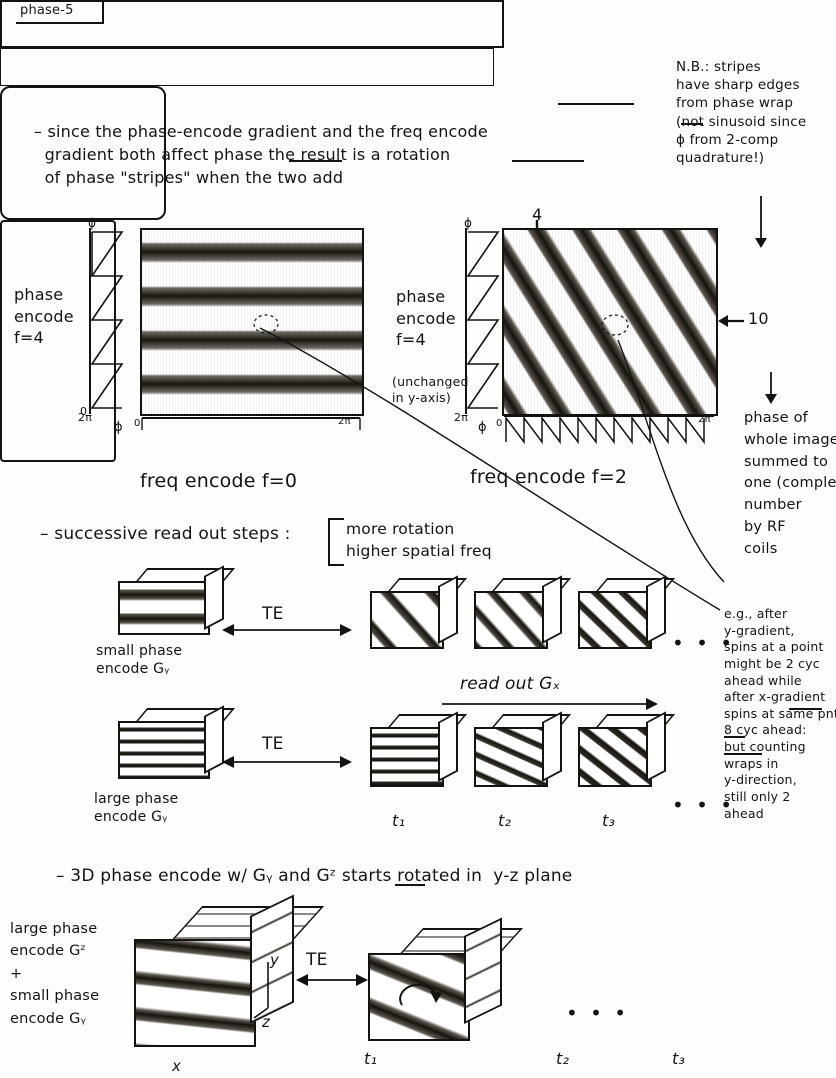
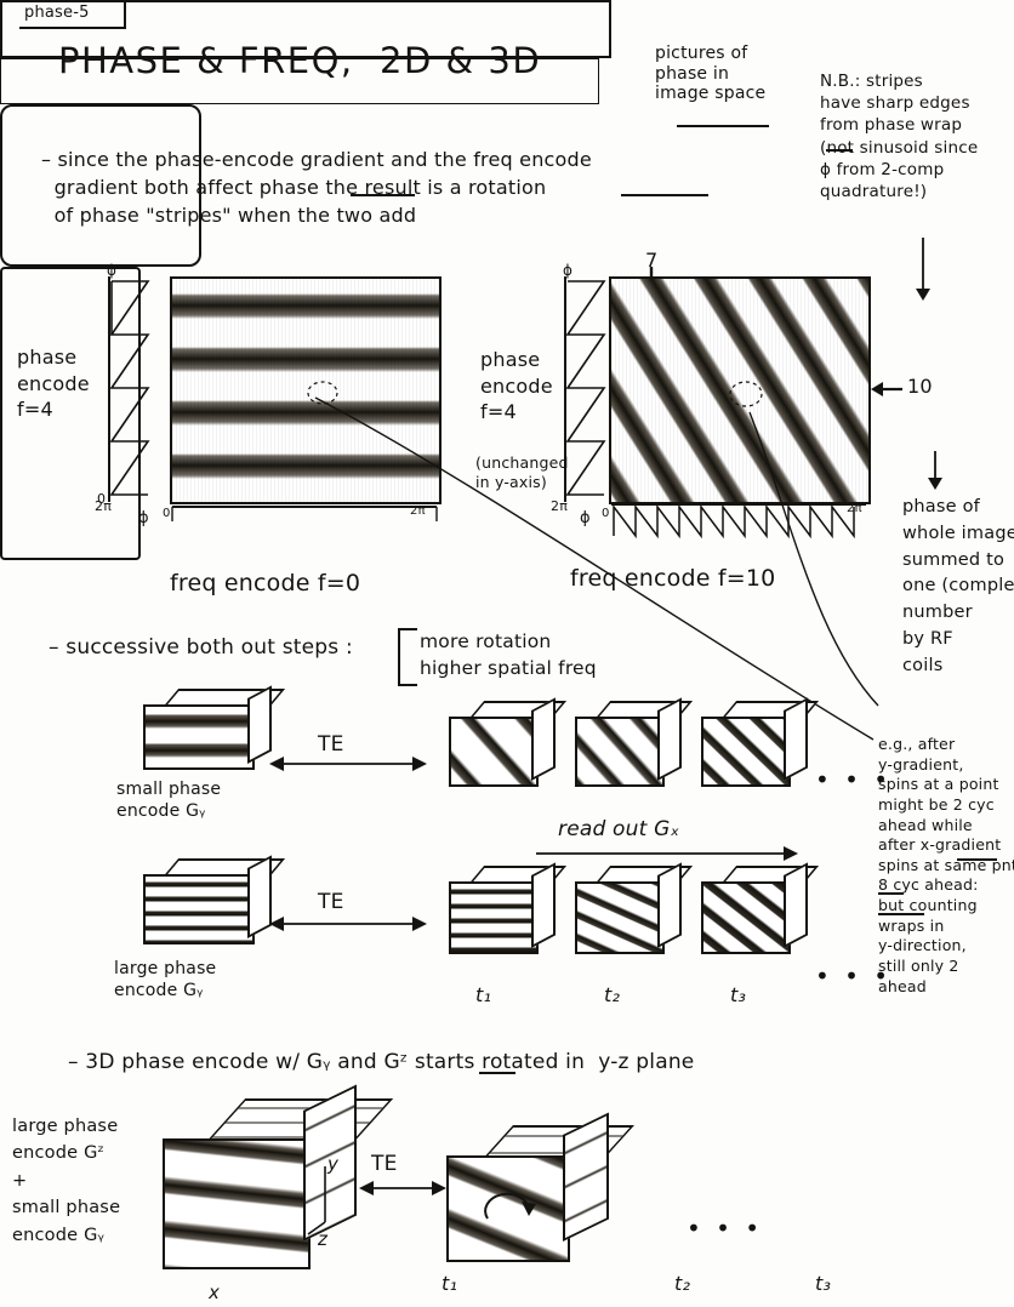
  phase-5
+ PHASE & FREQ, 2D & 3D
+ pictures of
+ phase in
+ image space
  N.B.: stripes
  have sharp edges
  from phase wrap
  (not sinusoid since
  ϕ from 2-comp
  quadrature!)
  – since the phase-encode gradient and the freq encode
  gradient both affect phase the result is a rotation
  of phase "stripes" when the two add
  ϕ
  2π
  0
  phase
  encode
  f=4
  ϕ
  0
  2π
  freq encode f=0
- 4
+ 7
  ϕ
  2π
  phase
  encode
  f=4
  (unchanged
  in y-axis)
  10
  ϕ
  0
  2π
- freq encode f=2
+ freq encode f=10
  phase of whole image summed to one (comple number by RF coils
- – successive read out steps :
+ – successive both out steps :
  more rotation
  higher spatial freq
  small phase
  encode Gᵧ
  TE
  • • •
  read out Gₓ
  large phase
  encode Gᵧ
  TE
  • • •
  t₁
  t₂
  t₃
  e.g., after
  y-gradient,
  spins at a point
  might be 2 cyc
  ahead while
  after x-gradient
  spins at same pn
  8 cyc ahead:
  but counting
  wraps in
  y-direction,
  still only 2
  ahead
  – 3D phase encode w/ Gᵧ and Gᶻ starts rotated in y-z plane
  large phase
  encode Gᶻ
  +
  small phase
  encode Gᵧ
  x
  y
  z
  TE
  • • •
  t₁
  t₂
  t₃
